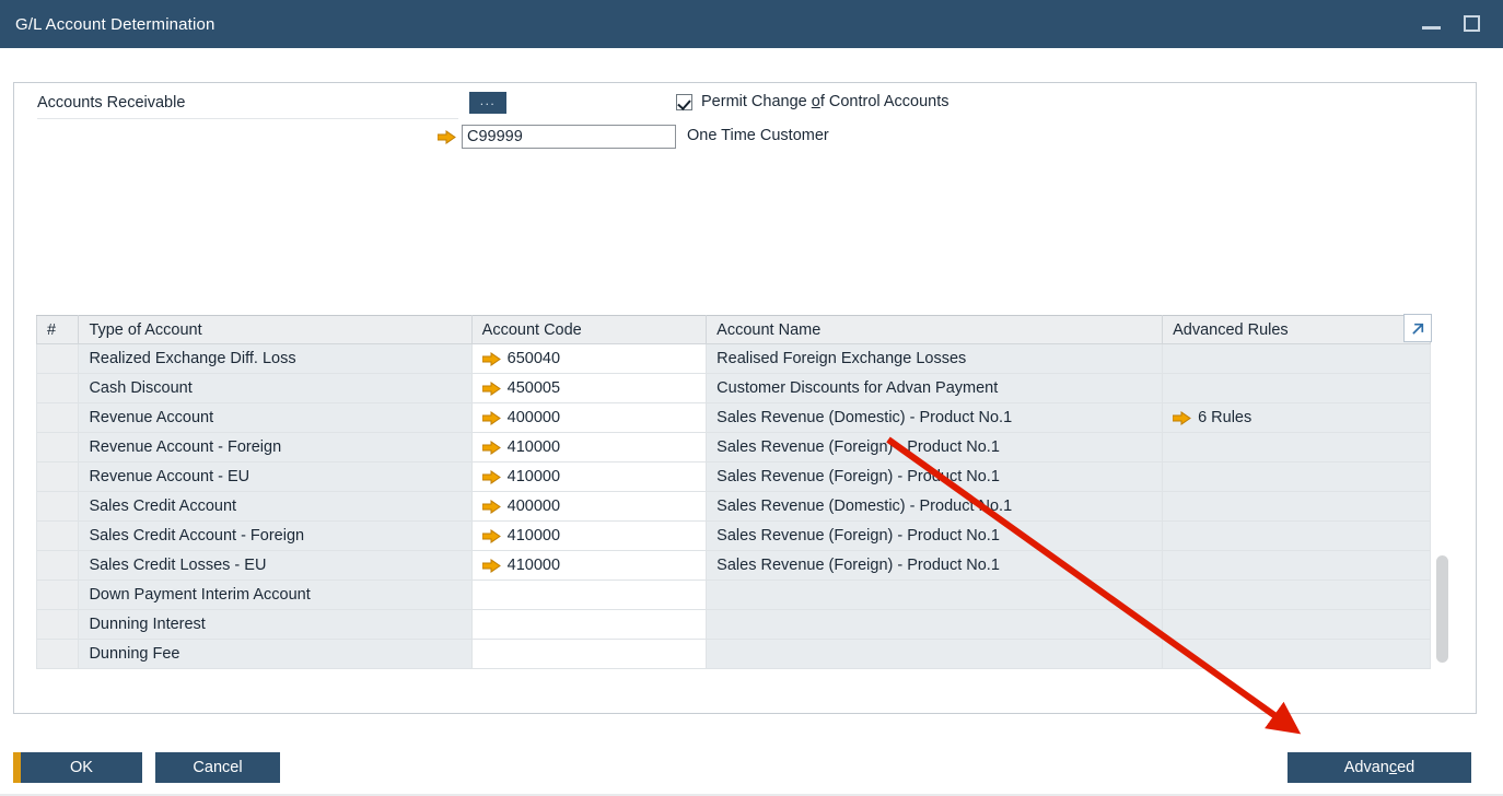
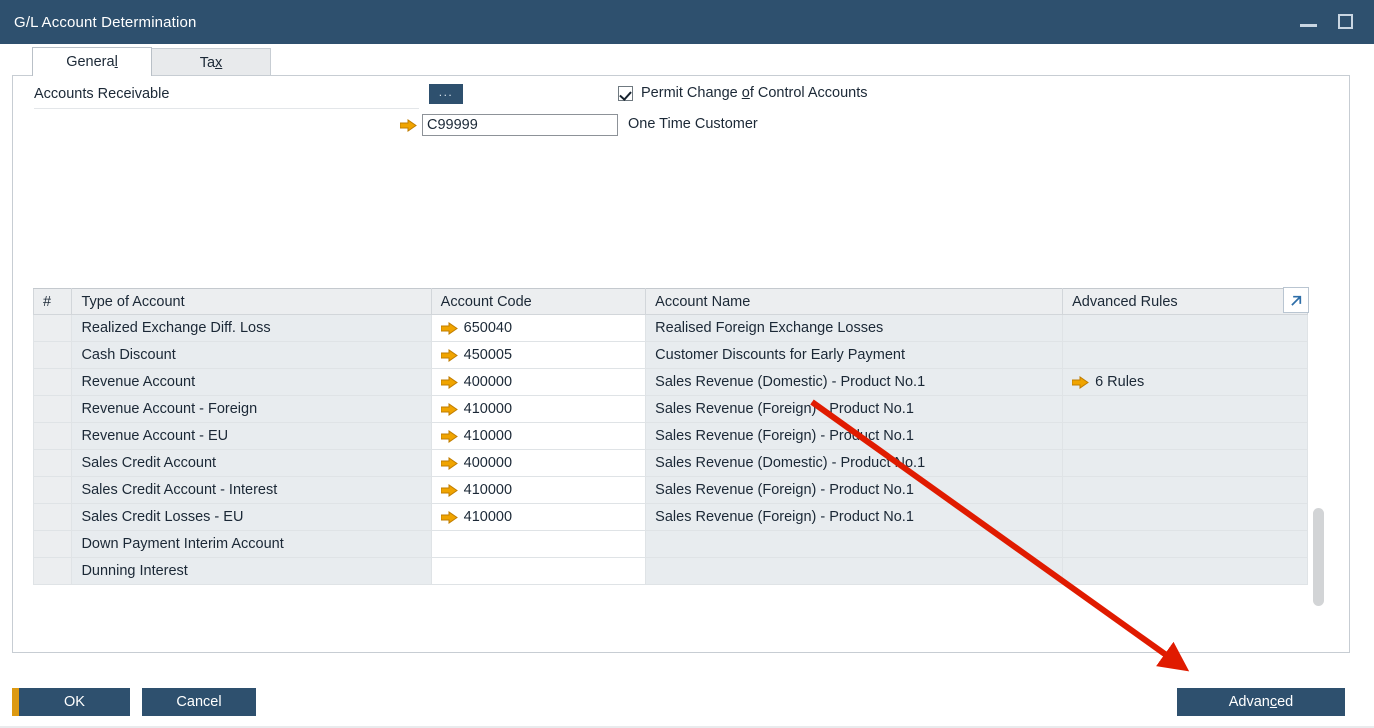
  G/L Account Determination
+ General
+ Tax
  Accounts Receivable
  ...
  Permit Change of Control Accounts
  C99999
  One Time Customer
  #	Type of Account	Account Code	Account Name	Advanced Rules
  	Realized Exchange Diff. Loss	650040	Realised Foreign Exchange Losses
- 	Cash Discount	450005	Customer Discounts for Advan Payment
+ 	Cash Discount	450005	Customer Discounts for Early Payment
  	Revenue Account	400000	Sales Revenue (Domestic) - Product No.1	6 Rules
  	Revenue Account - Foreign	410000	Sales Revenue (Foreign) Product No.1
  	Revenue Account - EU	410000	Sales Revenue (Foreign) - Proct No.1
  	Sales Credit Account	400000	Sales Revenue (Domestic) - Producto.1
- 	Sales Credit Account - Foreign	410000	Sales Revenue (Foreign) - Product No.1
+ 	Sales Credit Account - Interest	410000	Sales Revenue (Foreign) - Product No.1
  	Sales Credit Losses - EU	410000	Sales Revenue (Foreign) - Product No.1
  	Down Payment Interim Account
  	Dunning Interest
- 	Dunning Fee
  OK
  Cancel
  Advanced
